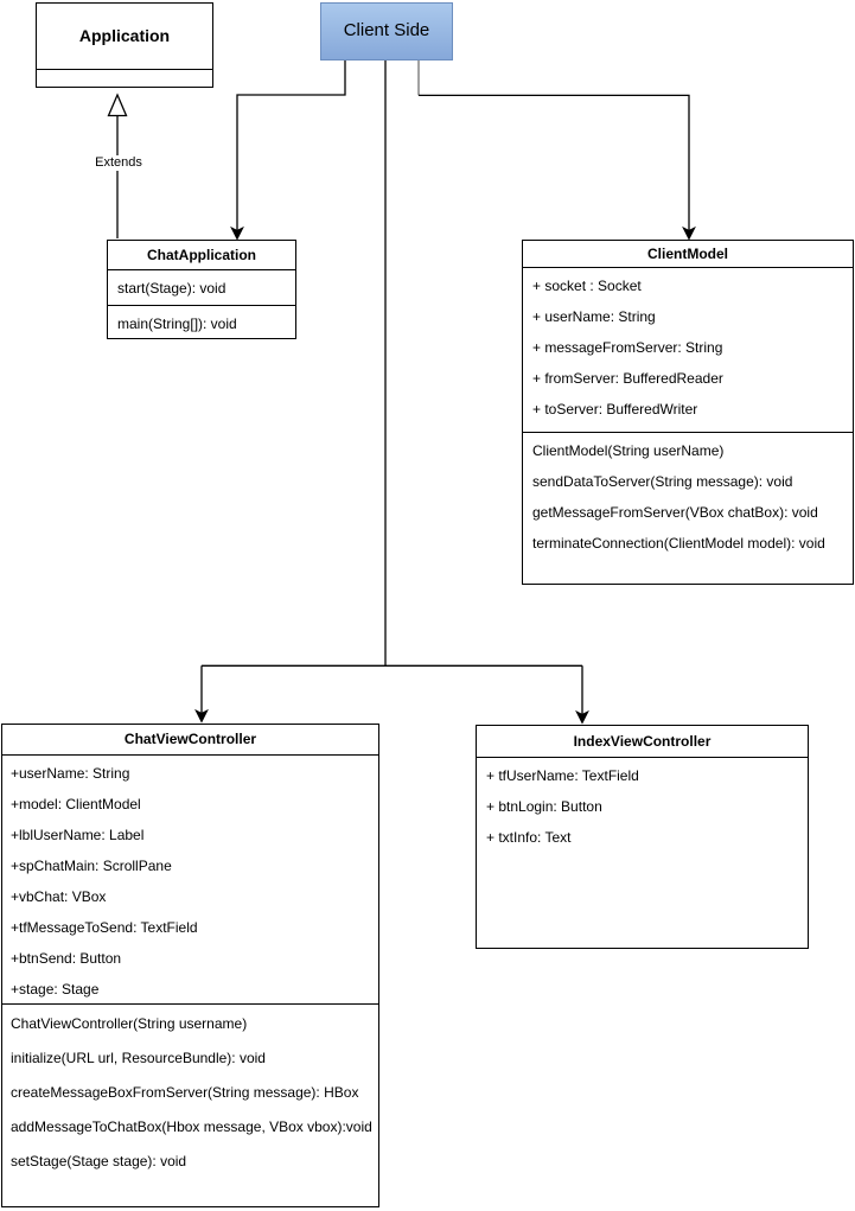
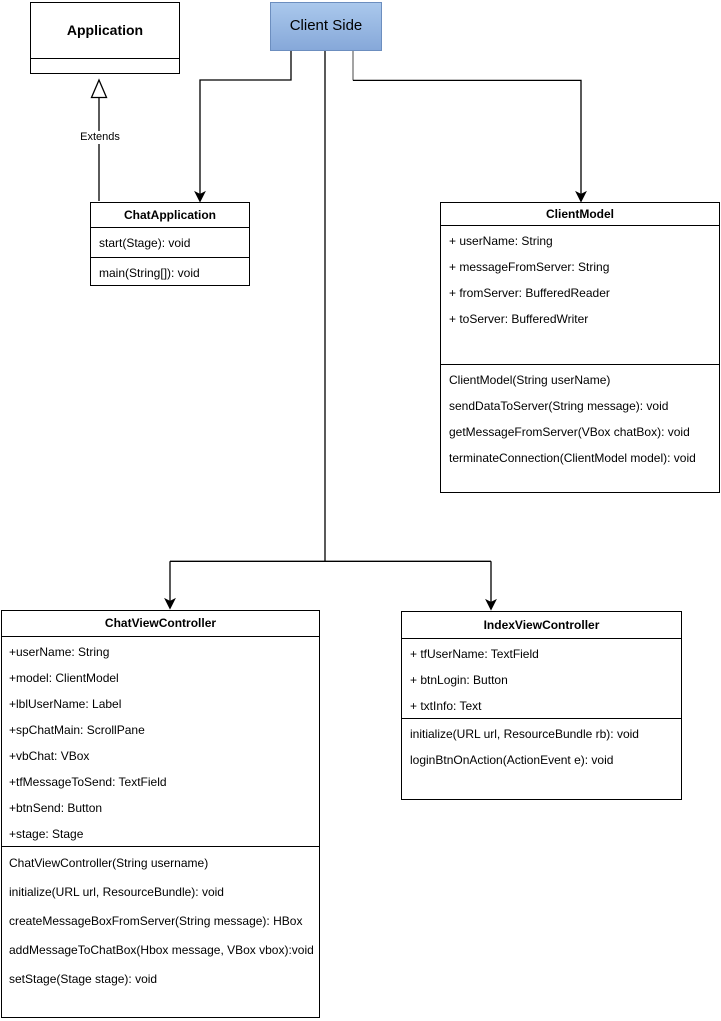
  Extends
  Application
  Client Side
  ChatApplication
  start(Stage): void
  main(String[]): void
  ClientModel
- + socket : Socket
  + userName: String
  + messageFromServer: String
  + fromServer: BufferedReader
  + toServer: BufferedWriter
  ClientModel(String userName)
  sendDataToServer(String message): void
  getMessageFromServer(VBox chatBox): void
  terminateConnection(ClientModel model): void
  ChatViewController
  +userName: String
  +model: ClientModel
  +lblUserName: Label
  +spChatMain: ScrollPane
  +vbChat: VBox
  +tfMessageToSend: TextField
  +btnSend: Button
  +stage: Stage
  ChatViewController(String username)
  initialize(URL url, ResourceBundle): void
  createMessageBoxFromServer(String message): HBox
  addMessageToChatBox(Hbox message, VBox vbox):void
  setStage(Stage stage): void
  IndexViewController
  + tfUserName: TextField
  + btnLogin: Button
  + txtInfo: Text
+ initialize(URL url, ResourceBundle rb): void
+ loginBtnOnAction(ActionEvent e): void
